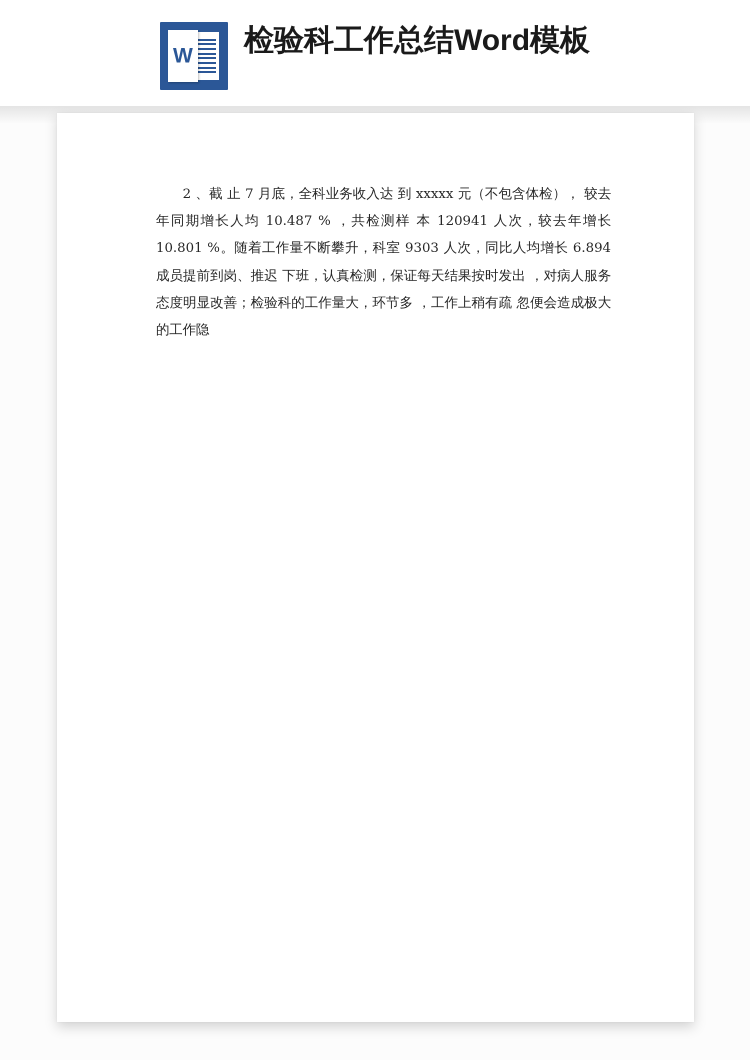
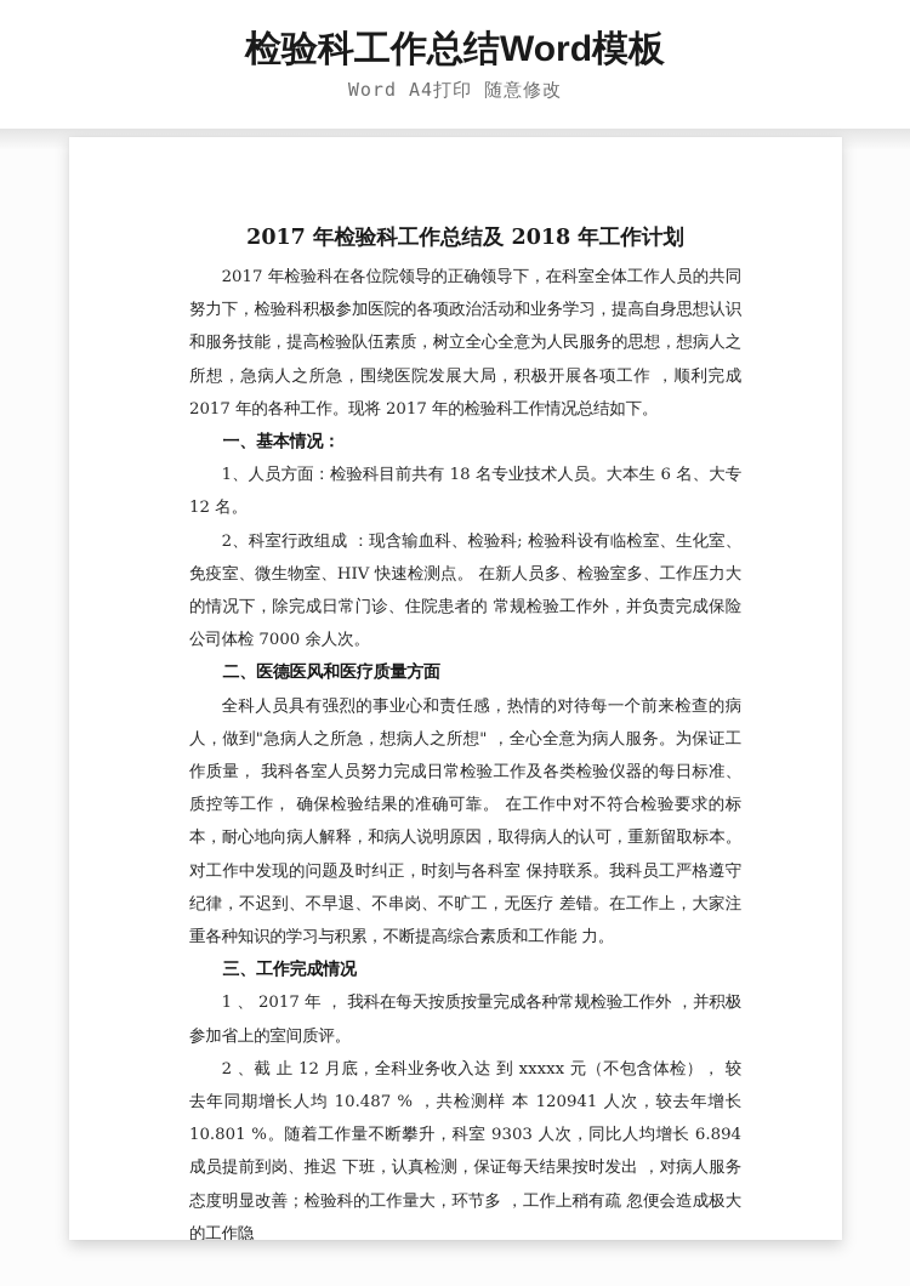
- W
  检验科工作总结Word模板
+ Word A4打印 随意修改
+ 2017 年检验科工作总结及 2018 年工作计划
+ 2017 年检验科在各位院领导的正确领导下，在科室全体工作人员的共同努力下，检验科积极参加医院的各项政治活动和业务学习，提高自身思想认识和服务技能，提高检验队伍素质，树立全心全意为人民服务的思想，想病人之所想，急病人之所急，围绕医院发展大局，积极开展各项工作 ，顺利完成 2017 年的各种工作。现将 2017 年的检验科工作情况总结如下。
+ 一、基本情况：
+ 1、人员方面：检验科目前共有 18 名专业技术人员。大本生 6 名、大专 12 名。
+ 2、科室行政组成 ：现含输血科、检验科; 检验科设有临检室、生化室、免疫室、微生物室、HIV 快速检测点。 在新人员多、检验室多、工作压力大的情况下，除完成日常门诊、住院患者的 常规检验工作外，并负责完成保险公司体检 7000 余人次。
+ 二、医德医风和医疗质量方面
+ 全科人员具有强烈的事业心和责任感，热情的对待每一个前来检查的病人，做到"急病人之所急，想病人之所想" ，全心全意为病人服务。为保证工作质量， 我科各室人员努力完成日常检验工作及各类检验仪器的每日标准、质控等工作， 确保检验结果的准确可靠。 在工作中对不符合检验要求的标本，耐心地向病人解释，和病人说明原因，取得病人的认可，重新留取标本。对工作中发现的问题及时纠正，时刻与各科室 保持联系。我科员工严格遵守纪律，不迟到、不早退、不串岗、不旷工，无医疗 差错。在工作上，大家注重各种知识的学习与积累，不断提高综合素质和工作能 力。
+ 三、工作完成情况
+ 1 、 2017 年 ， 我科在每天按质按量完成各种常规检验工作外 ，并积极参加省上的室间质评。
- 2 、截 止 7 月底，全科业务收入达 到 xxxxx 元（不包含体检）， 较去年同期增长人均 10.487 % ，共检测样 本 120941 人次，较去年增长 10.801 %。随着工作量不断攀升，科室 9303 人次，同比人均增长 6.894 成员提前到岗、推迟 下班，认真检测，保证每天结果按时发出 ，对病人服务态度明显改善；检验科的工作量大，环节多 ，工作上稍有疏 忽便会造成极大的工作隐
+ 2 、截 止 12 月底，全科业务收入达 到 xxxxx 元（不包含体检）， 较去年同期增长人均 10.487 % ，共检测样 本 120941 人次，较去年增长 10.801 %。随着工作量不断攀升，科室 9303 人次，同比人均增长 6.894 成员提前到岗、推迟 下班，认真检测，保证每天结果按时发出 ，对病人服务态度明显改善；检验科的工作量大，环节多 ，工作上稍有疏 忽便会造成极大的工作隐
